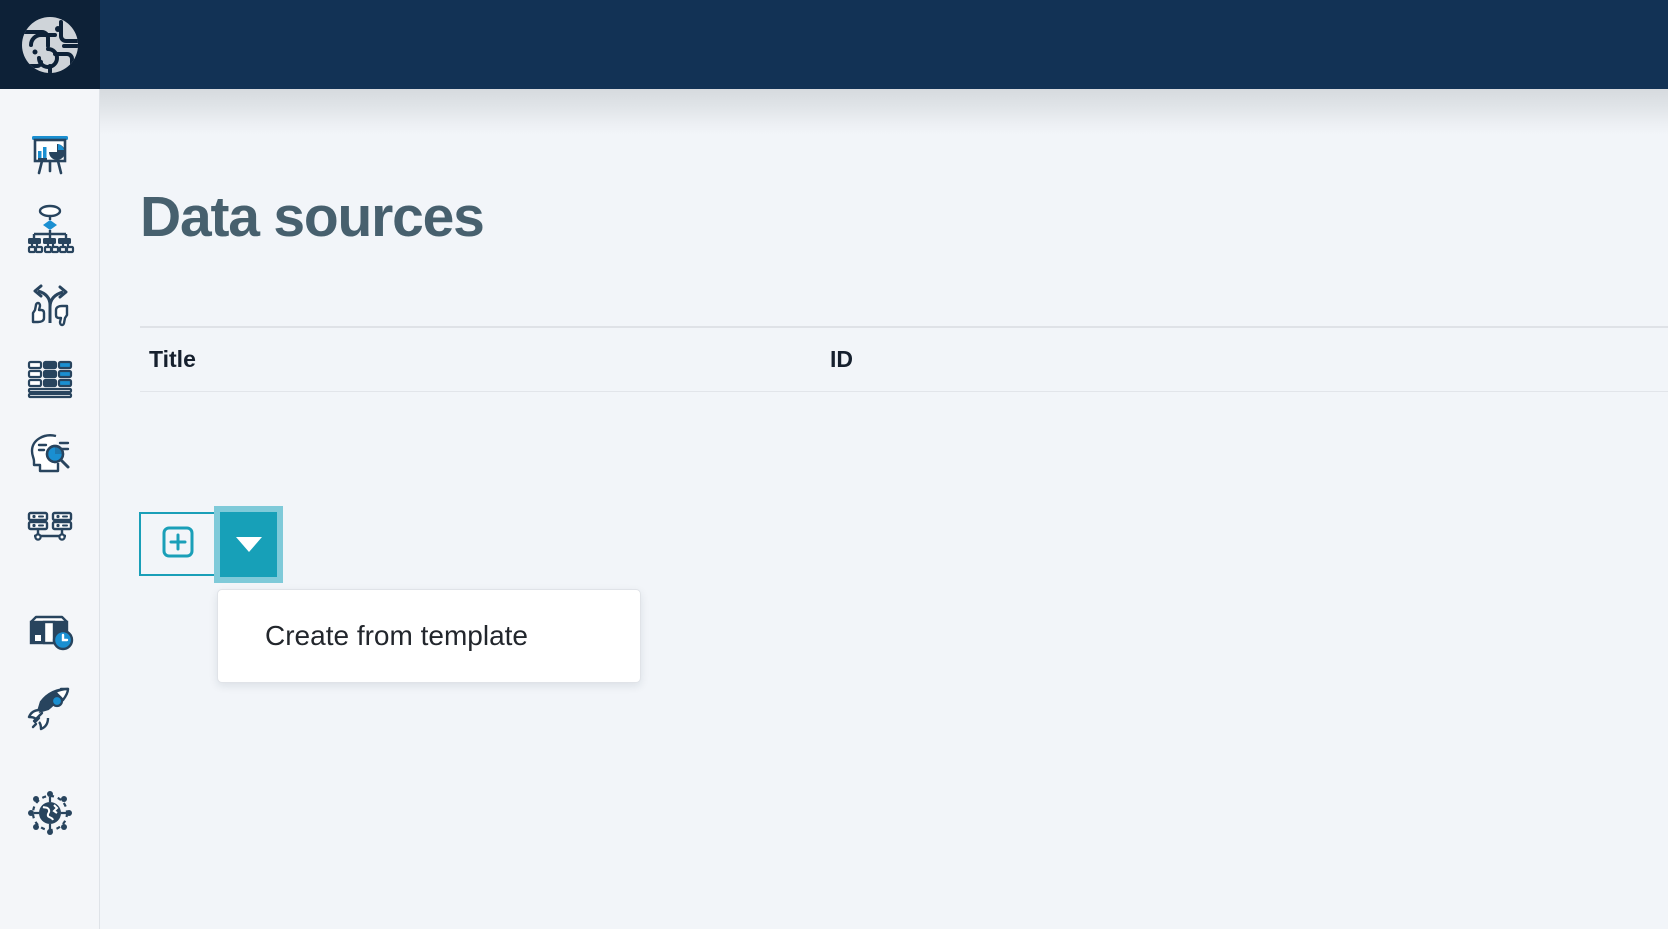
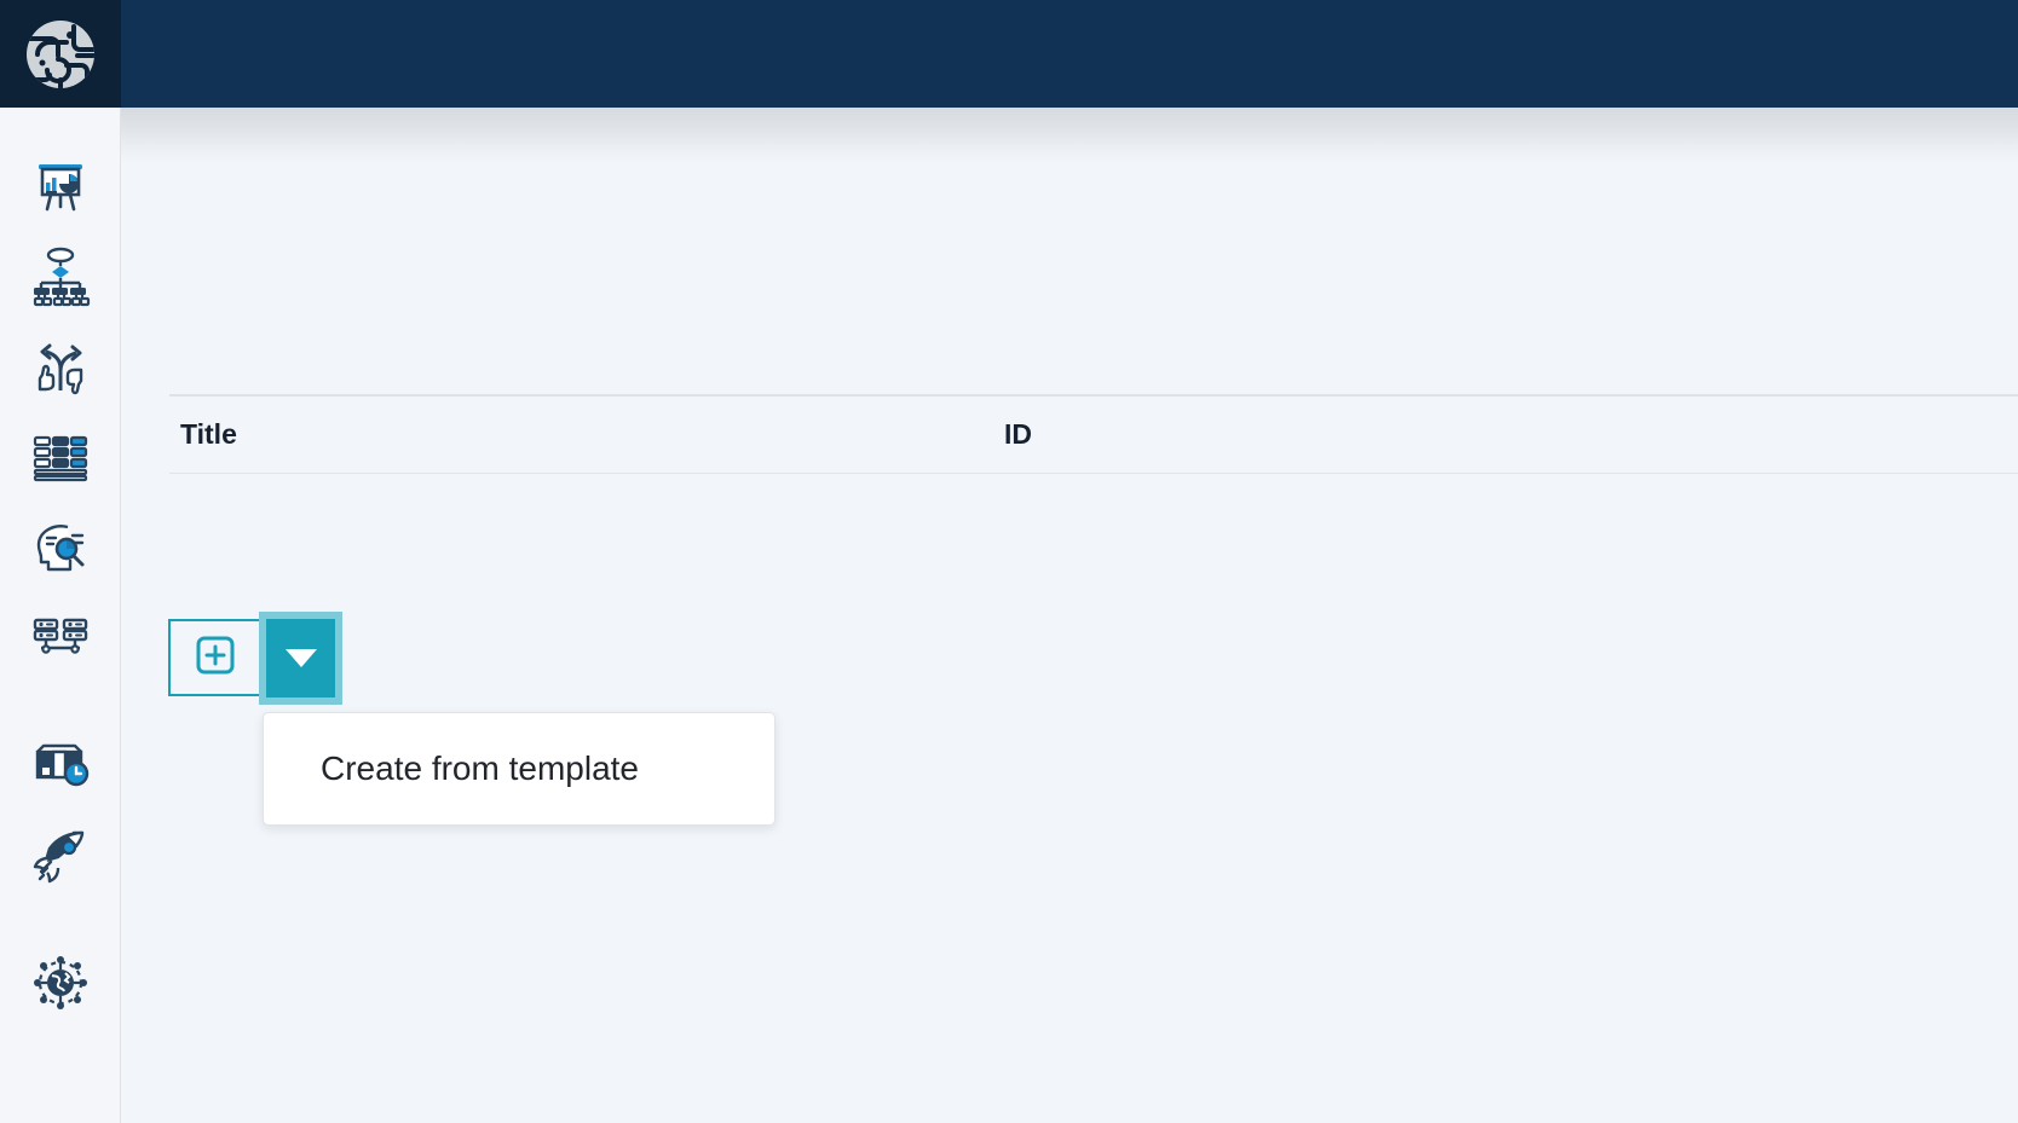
- Data sources
  Title
  ID
  Create from template
